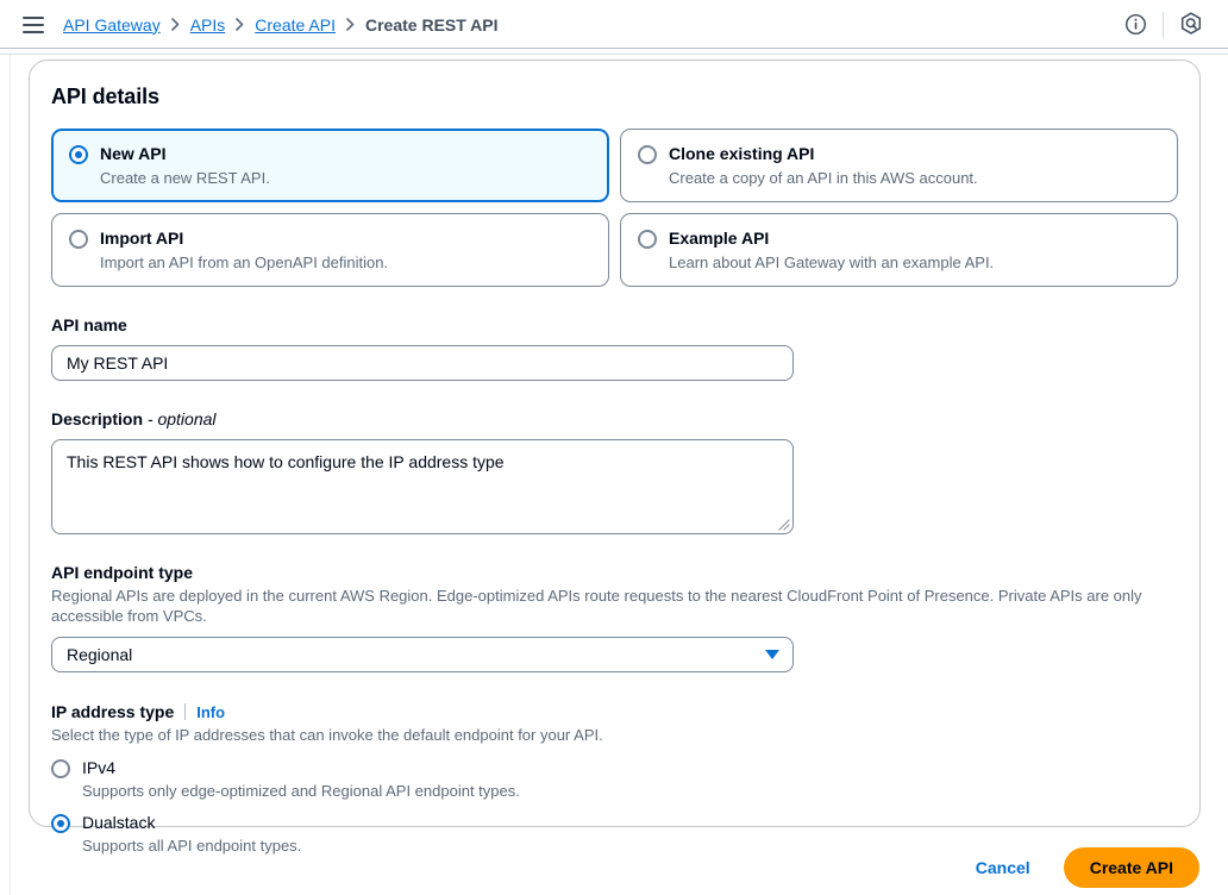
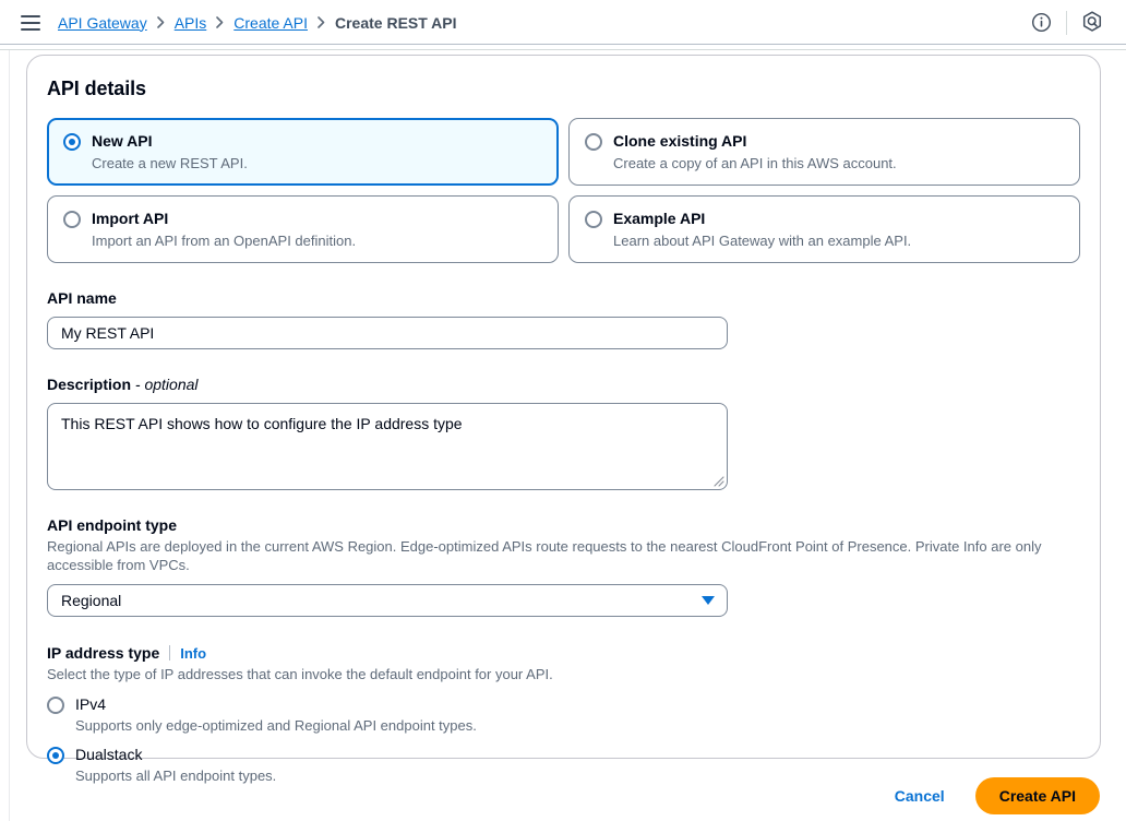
  API Gateway
  APIs
  Create API
  Create REST API
  API details
  New API
  Create a new REST API.
  Clone existing API
  Create a copy of an API in this AWS account.
  Import API
  Import an API from an OpenAPI definition.
  Example API
  Learn about API Gateway with an example API.
  API name
  My REST API
  Description
  - optional
  This REST API shows how to configure the IP address type
  API endpoint type
- Regional APIs are deployed in the current AWS Region. Edge-optimized APIs route requests to the nearest CloudFront Point of Presence. Private APIs are only accessible from VPCs.
+ Regional APIs are deployed in the current AWS Region. Edge-optimized APIs route requests to the nearest CloudFront Point of Presence. Private Info are only accessible from VPCs.
  Regional
  IP address type
  Info
  Select the type of IP addresses that can invoke the default endpoint for your API.
  IPv4
  Supports only edge-optimized and Regional API endpoint types.
  Dualstack
  Supports all API endpoint types.
  Cancel
  Create API
